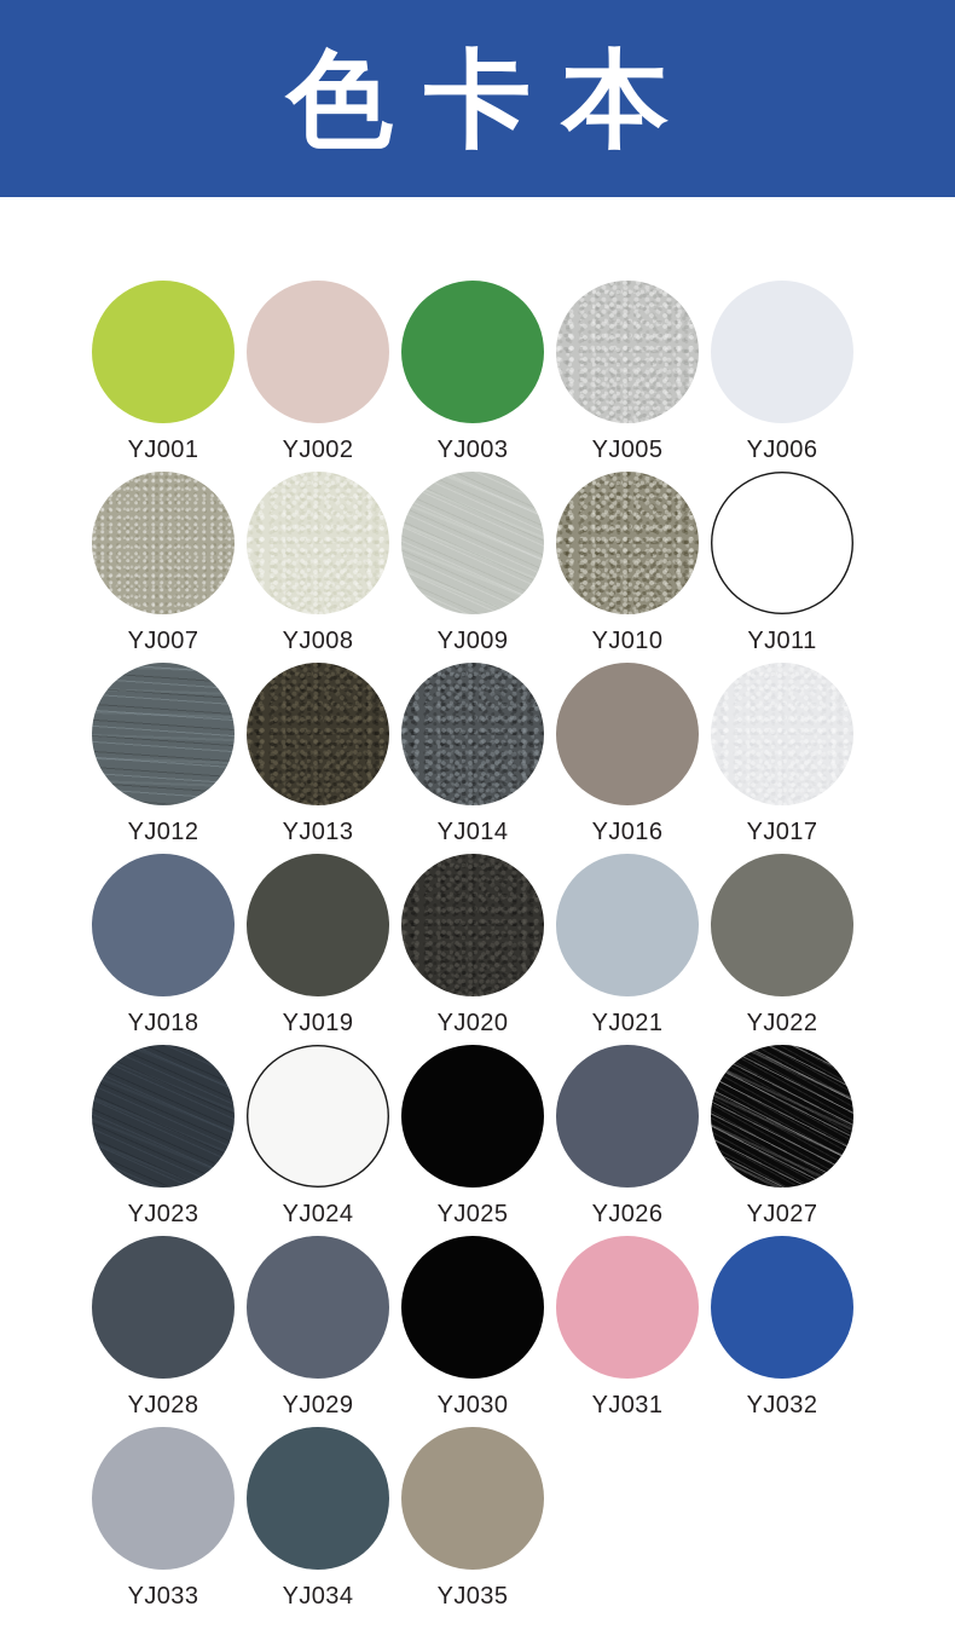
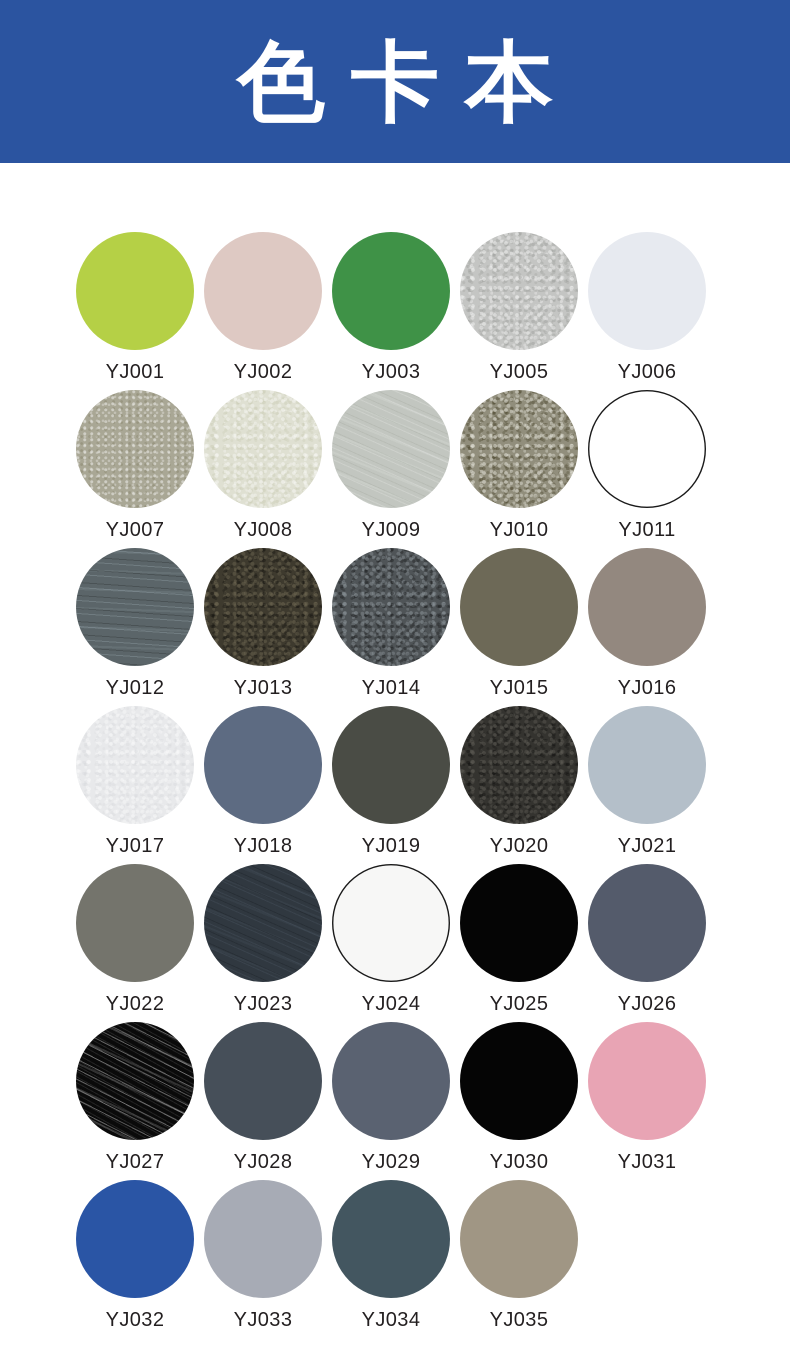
  色卡本
  YJ001
  YJ002
  YJ003
  YJ005
  YJ006
  YJ007
  YJ008
  YJ009
  YJ010
  YJ011
  YJ012
  YJ013
  YJ014
+ YJ015
  YJ016
  YJ017
  YJ018
  YJ019
  YJ020
  YJ021
  YJ022
  YJ023
  YJ024
  YJ025
  YJ026
  YJ027
  YJ028
  YJ029
  YJ030
  YJ031
  YJ032
  YJ033
  YJ034
  YJ035
